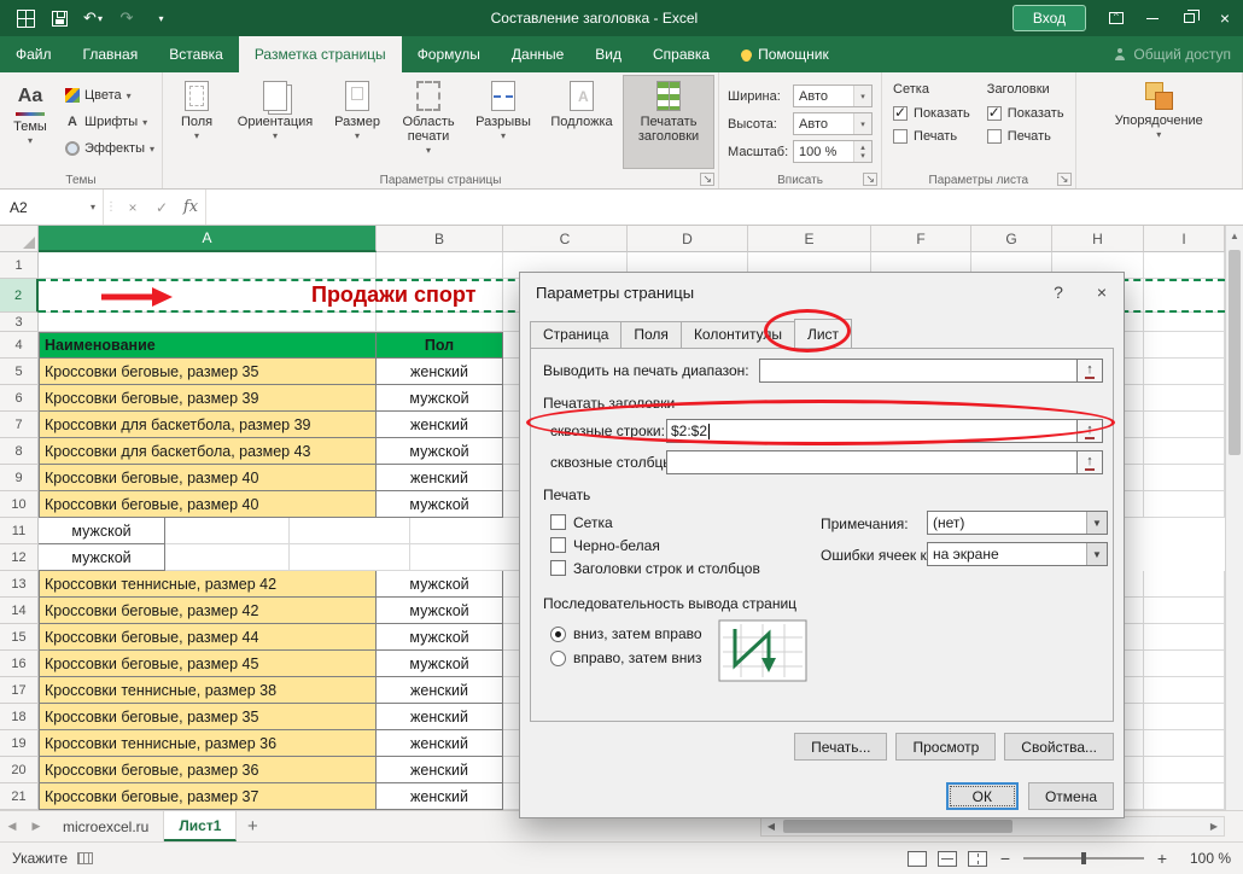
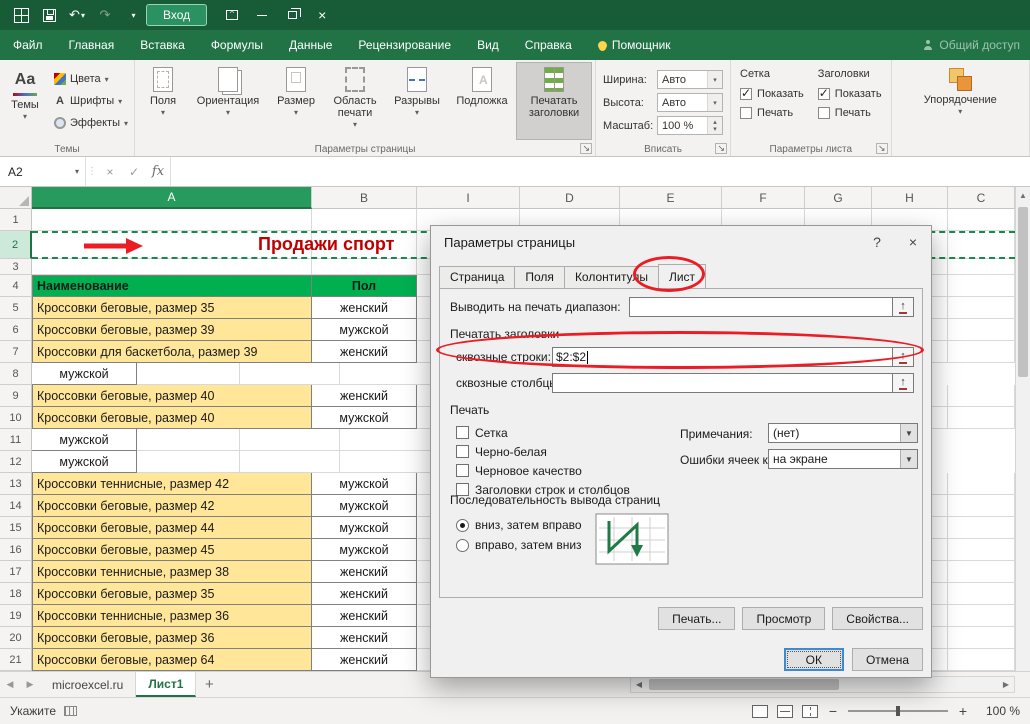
  ↶
  ▾
  ↷
  ▾
- Составление заголовка - Excel
  Вход
  ×
  Файл
  Главная
  Вставка
- Разметка страницы
  Формулы
  Данные
+ Рецензирование
  Вид
  Справка
  Помощник
  Общий доступ
  Aa
  Темы
  ▾
  Цвета
  ▾
  A
  Шрифты
  ▾
  Эффекты
  ▾
  Темы
  Поля
  ▾
  Ориентация
  ▾
  Размер
  ▾
  Область печати
  ▾
  Разрывы
  ▾
  Подложка
  Печатать заголовки
  Параметры страницы
  ↘
  Ширина:
  Авто
  Высота:
  Авто
  Масштаб:
  100 %
  Вписать
  ↘
  Сетка
  Показать
  Печать
  Заголовки
  Показать
  Печать
  Параметры листа
  ↘
  Упорядочение
  ▾
  A2
  ▾
  ⋮
  ×
  ✓
  fx
  A
  B
- C
+ I
  D
  E
  F
  G
  H
- I
+ C
  1
  2
  3
  4
  Наименование
  Пол
  5
  Кроссовки беговые, размер 35
  женский
  6
  Кроссовки беговые, размер 39
  мужской
  7
  Кроссовки для баскетбола, размер 39
  женский
  8
- Кроссовки для баскетбола, размер 43
  мужской
  9
  Кроссовки беговые, размер 40
  женский
  10
  Кроссовки беговые, размер 40
  мужской
  11
  мужской
  12
  мужской
  13
  Кроссовки теннисные, размер 42
  мужской
  14
  Кроссовки беговые, размер 42
  мужской
  15
  Кроссовки беговые, размер 44
  мужской
  16
  Кроссовки беговые, размер 45
  мужской
  17
  Кроссовки теннисные, размер 38
  женский
  18
  Кроссовки беговые, размер 35
  женский
  19
  Кроссовки теннисные, размер 36
  женский
  20
  Кроссовки беговые, размер 36
  женский
  21
- Кроссовки беговые, размер 37
+ Кроссовки беговые, размер 64
  женский
  Продажи спорт
  ▲
  ◀
  ▶
  microexcel.ru
  Лист1
  +
  ◀
  ▶
  Укажите
  −
  +
  100 %
  Параметры страницы
  ?
  ×
  Страница
  Поля
  Колонтитулы
  Лист
  Выводить на печать диапазон:
  ↑
  Печатать заголовки
  сквозные строк
  $2:$2
  ↑
  сквозные столбц
  ↑
  Печать
  Сетка
  Черно-белая
+ Черновое качество
  Заголовки строк и столбцов
  Примечания:
  (нет)
  ▼
  Ошибки ячеек к
  на экране
  ▼
  Последовательность вывода страниц
  вниз, затем вправо
  вправо, затем вниз
  Печать...
  Просмотр
  Свойства...
  ОК
  Отмена
